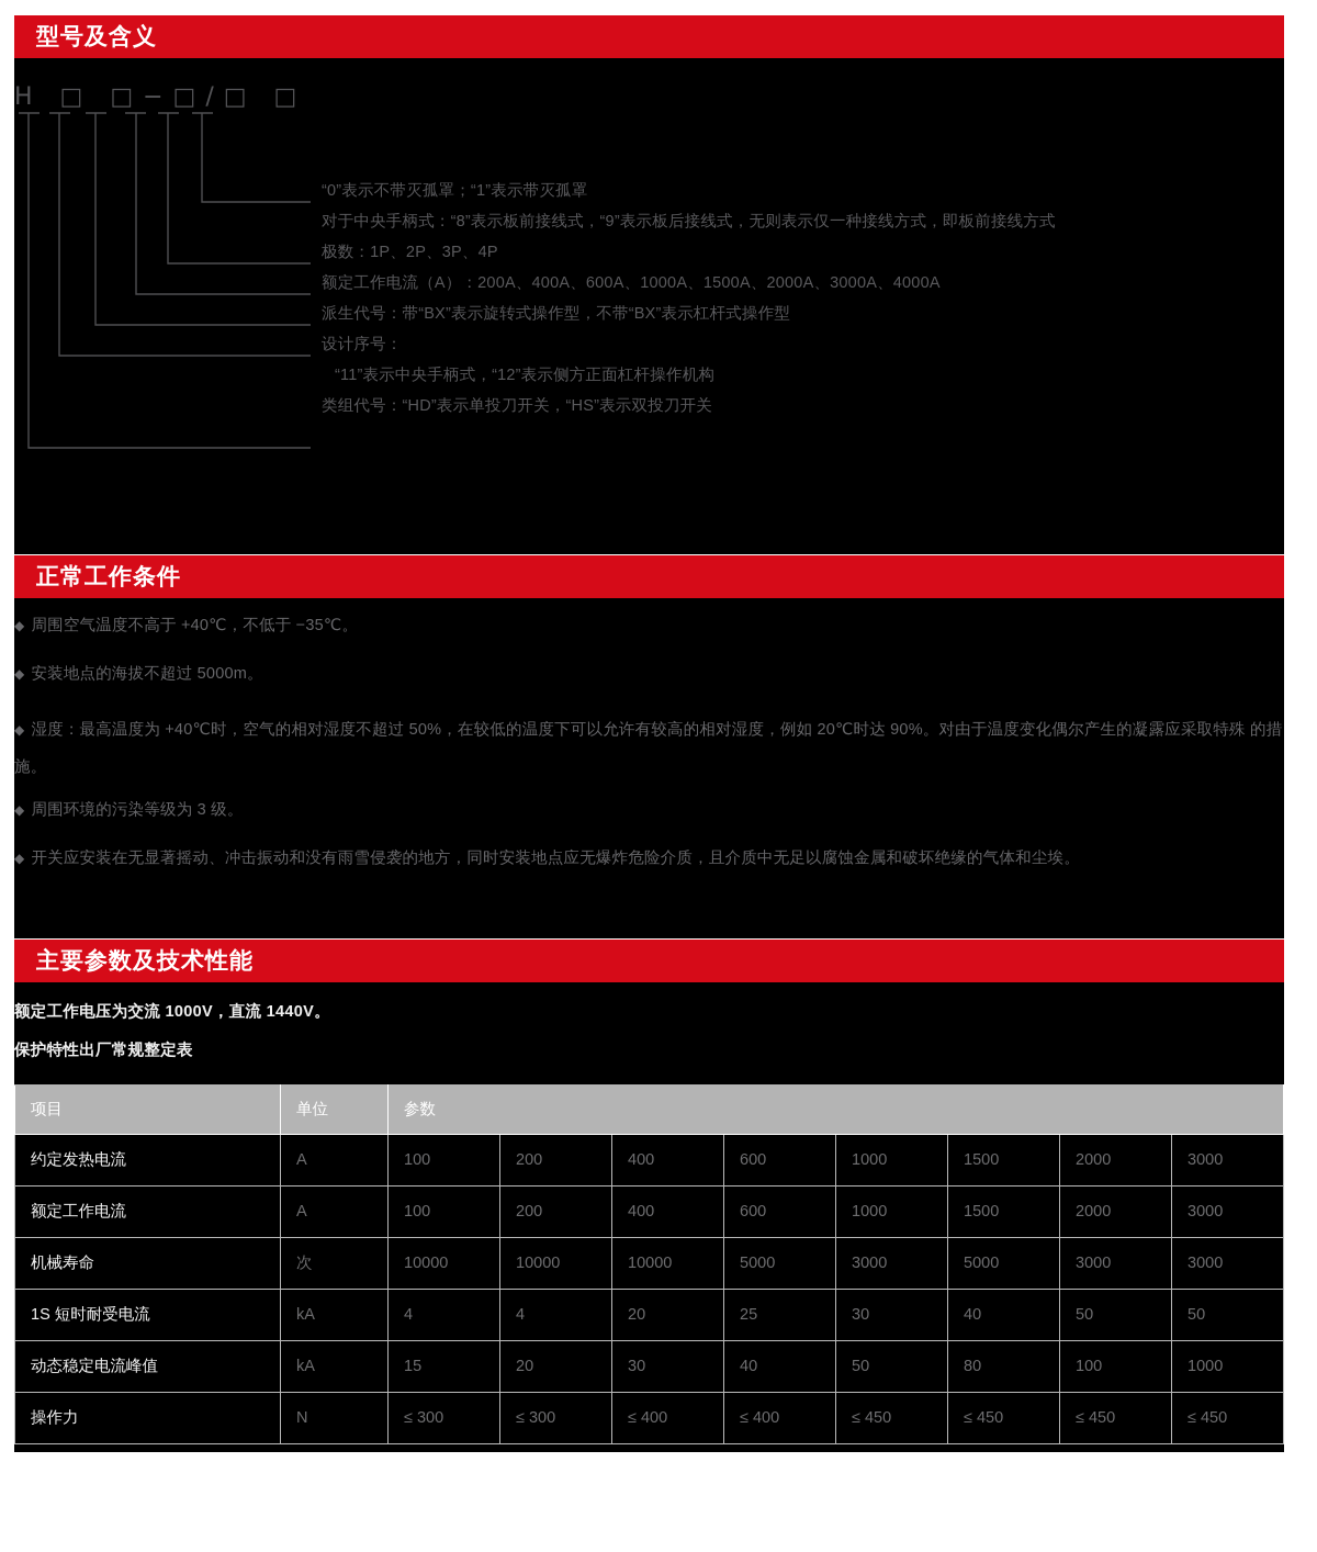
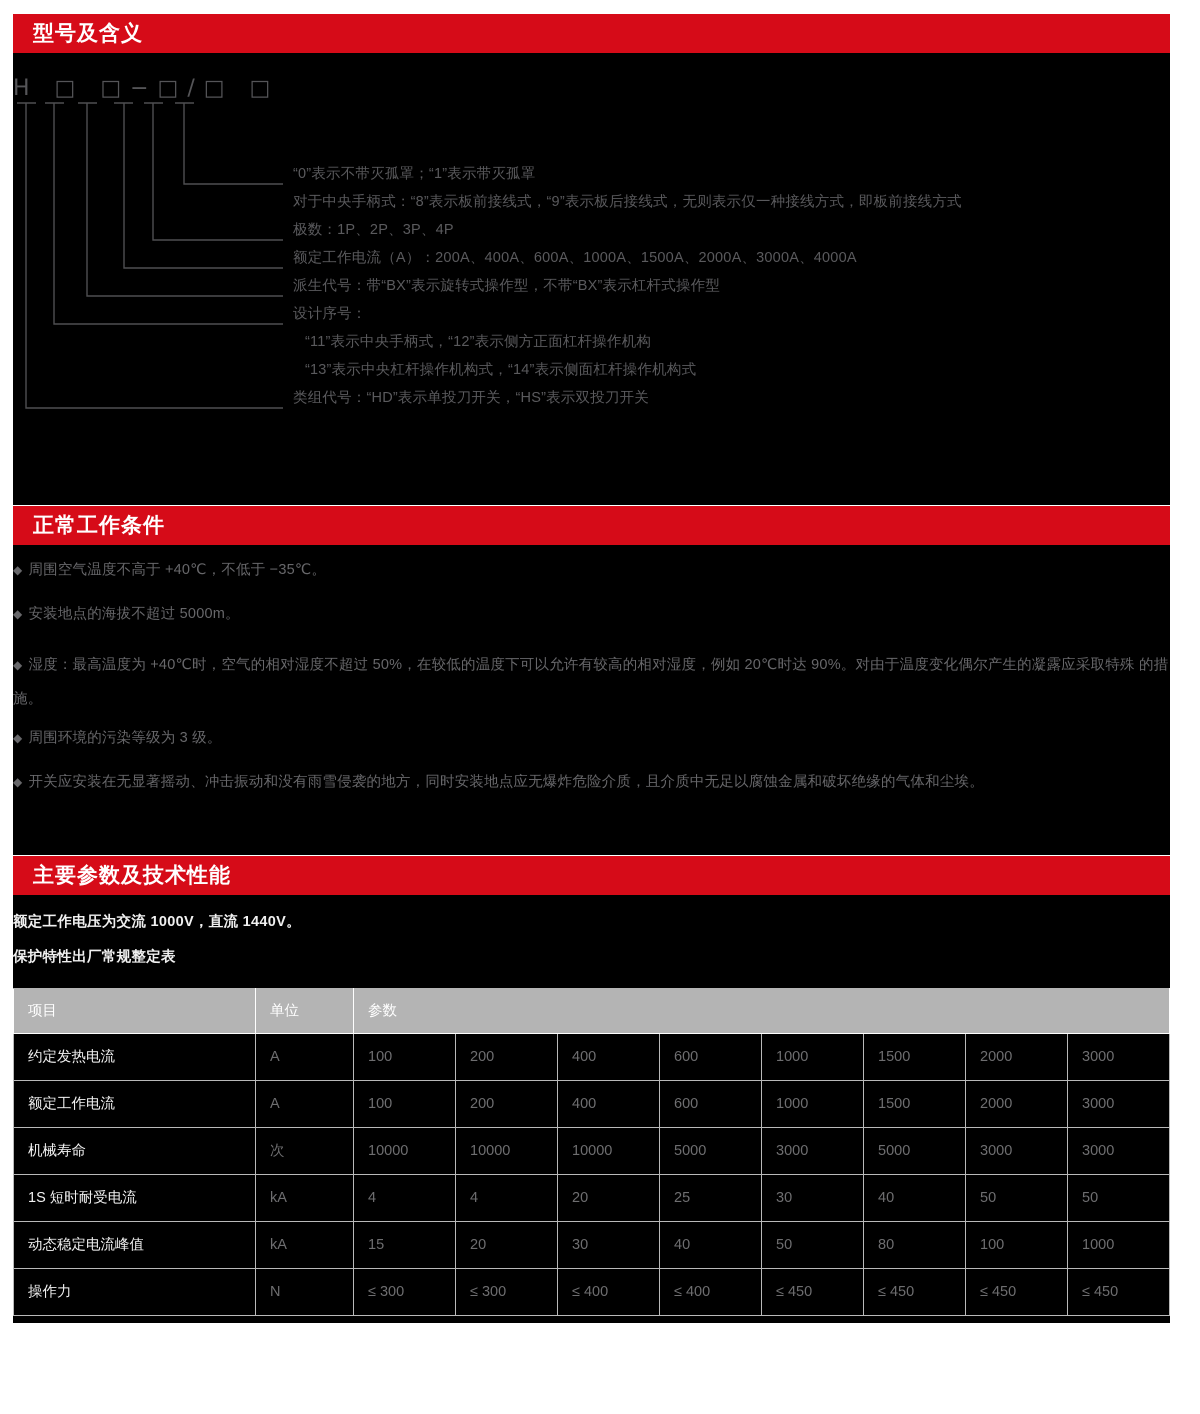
  型号及含义
  H □ □−□/□ □
  “0”表示不带灭孤罩；“1”表示带灭孤罩
  对于中央手柄式：“8”表示板前接线式，“9”表示板后接线式，无则表示仅一种接线方式，即板前接线方式
  极数：1P、2P、3P、4P
  额定工作电流（A）：200A、400A、600A、1000A、1500A、2000A、3000A、4000A
  派生代号：带“BX”表示旋转式操作型，不带“BX”表示杠杆式操作型
  设计序号：
  “11”表示中央手柄式，“12”表示侧方正面杠杆操作机构
+ “13”表示中央杠杆操作机构式，“14”表示侧面杠杆操作机构式
  类组代号：“HD”表示单投刀开关，“HS”表示双投刀开关
  正常工作条件
  ◆ 周围空气温度不高于 +40℃，不低于 −35℃。
  ◆ 安装地点的海拔不超过 5000m。
  ◆ 湿度：最高温度为 +40℃时，空气的相对湿度不超过 50%，在较低的温度下可以允许有较高的相对湿度，例如 20℃时达 90%。对由于温度变化偶尔产生的凝露应采取特殊 的措施。
  ◆ 周围环境的污染等级为 3 级。
  ◆ 开关应安装在无显著摇动、冲击振动和没有雨雪侵袭的地方，同时安装地点应无爆炸危险介质，且介质中无足以腐蚀金属和破坏绝缘的气体和尘埃。
  主要参数及技术性能
  额定工作电压为交流 1000V，直流 1440V。
  保护特性出厂常规整定表
  项目	单位	参数
  约定发热电流	A	100	200	400	600	1000	1500	2000	3000
  额定工作电流	A	100	200	400	600	1000	1500	2000	3000
  机械寿命	次	10000	10000	10000	5000	3000	5000	3000	3000
  1S 短时耐受电流	kA	4	4	20	25	30	40	50	50
  动态稳定电流峰值	kA	15	20	30	40	50	80	100	1000
  操作力	N	≤ 300	≤ 300	≤ 400	≤ 400	≤ 450	≤ 450	≤ 450	≤ 450
